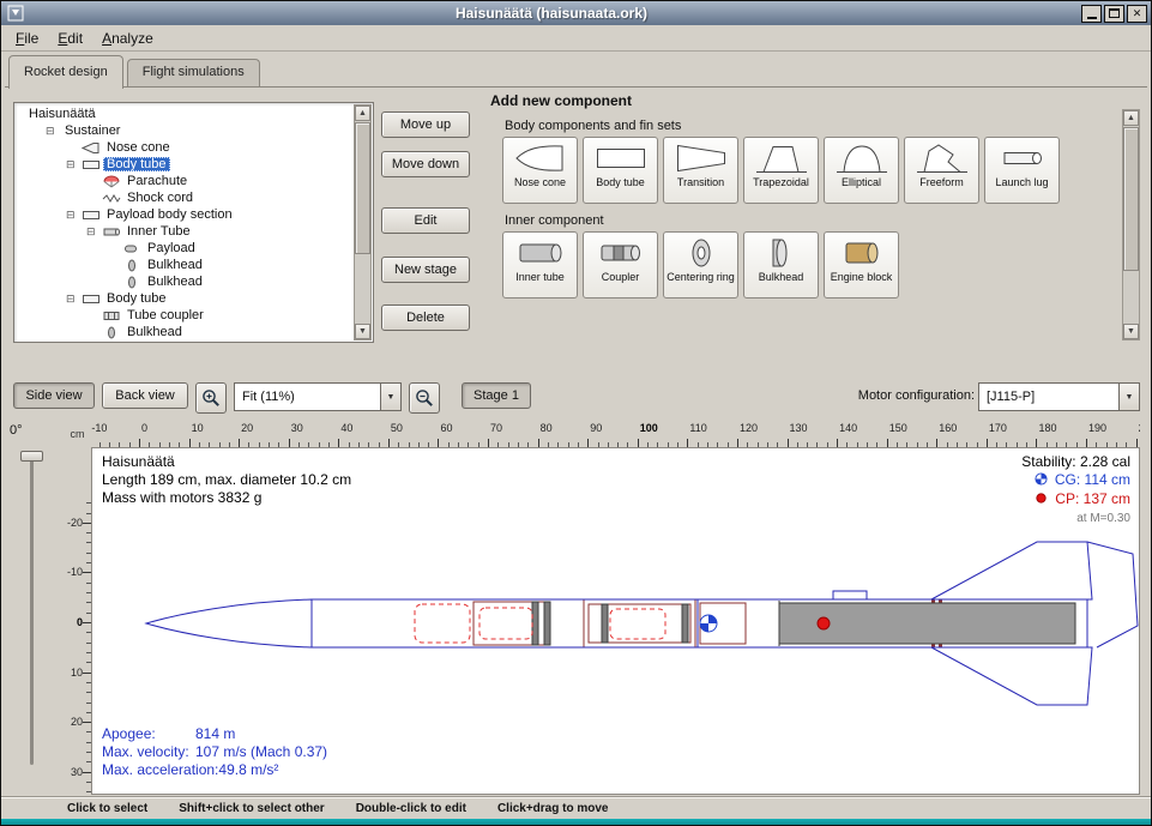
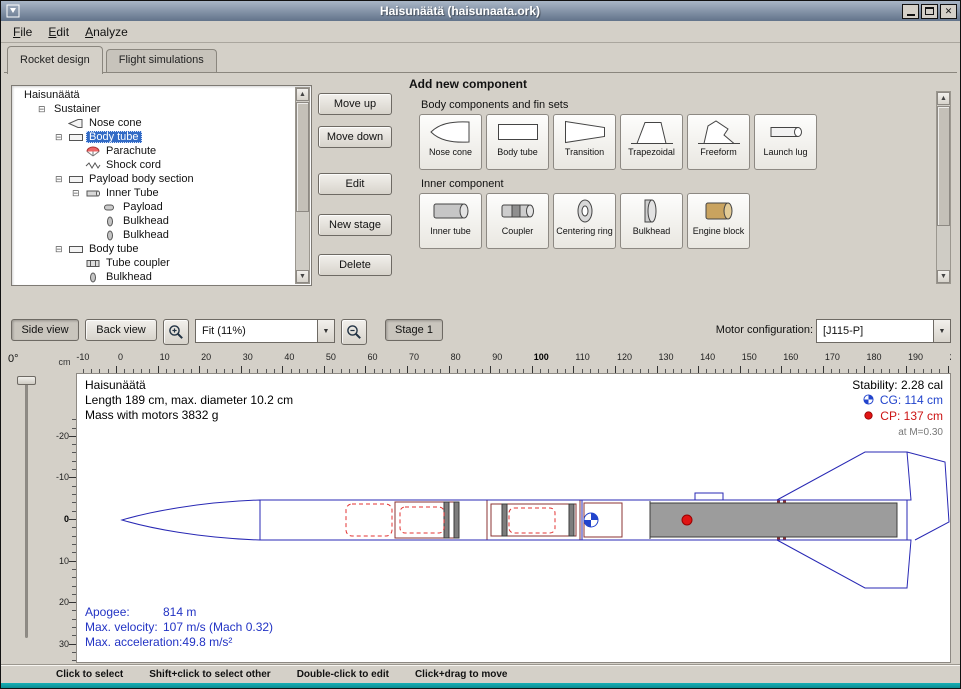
  Haisunäätä (haisunaata.ork)
  ✕
  File
  Edit
  Analyze
  Rocket design
  Flight simulations
  Haisunäätä
  ⊟
  Sustainer
  Nose cone
  ⊟
  Body tube
  Parachute
  Shock cord
  ⊟
  Payload body section
  ⊟
  Inner Tube
  Payload
  Bulkhead
  Bulkhead
  ⊟
  Body tube
  Tube coupler
  Bulkhead
  Move up
  Move down
  Edit
  New stage
  Delete
  Add new component
  Body components and fin sets
  Nose cone
  Body tube
  Transition
  Trapezoidal
- Elliptical
  Freeform
  Launch lug
  Inner component
  Inner tube
  Coupler
  Centering ring
  Bulkhead
  Engine block
  Side view
  Back view
  Fit (11%)
  Stage 1
  Motor configuration:
  [J115-P]
  0°
  cm
  -10
  0
  10
  20
  30
  40
  50
  60
  70
  80
  90
  100
  110
  120
  130
  140
  150
  160
  170
  180
  190
  -20
  -10
  0
  10
  20
  30
  Haisunäätä
  Length 189 cm, max. diameter 10.2 cm
  Mass with motors 3832 g
  Stability: 2.28 cal
  CG: 114 cm
  CP: 137 cm
  at M=0.30
  Apogee: 814 m
- Max. velocity: 107 m/s (Mach 0.37)
+ Max. velocity: 107 m/s (Mach 0.32)
  Max. acceleration:49.8 m/s²
  Click to select
  Shift+click to select other
  Double-click to edit
  Click+drag to move
